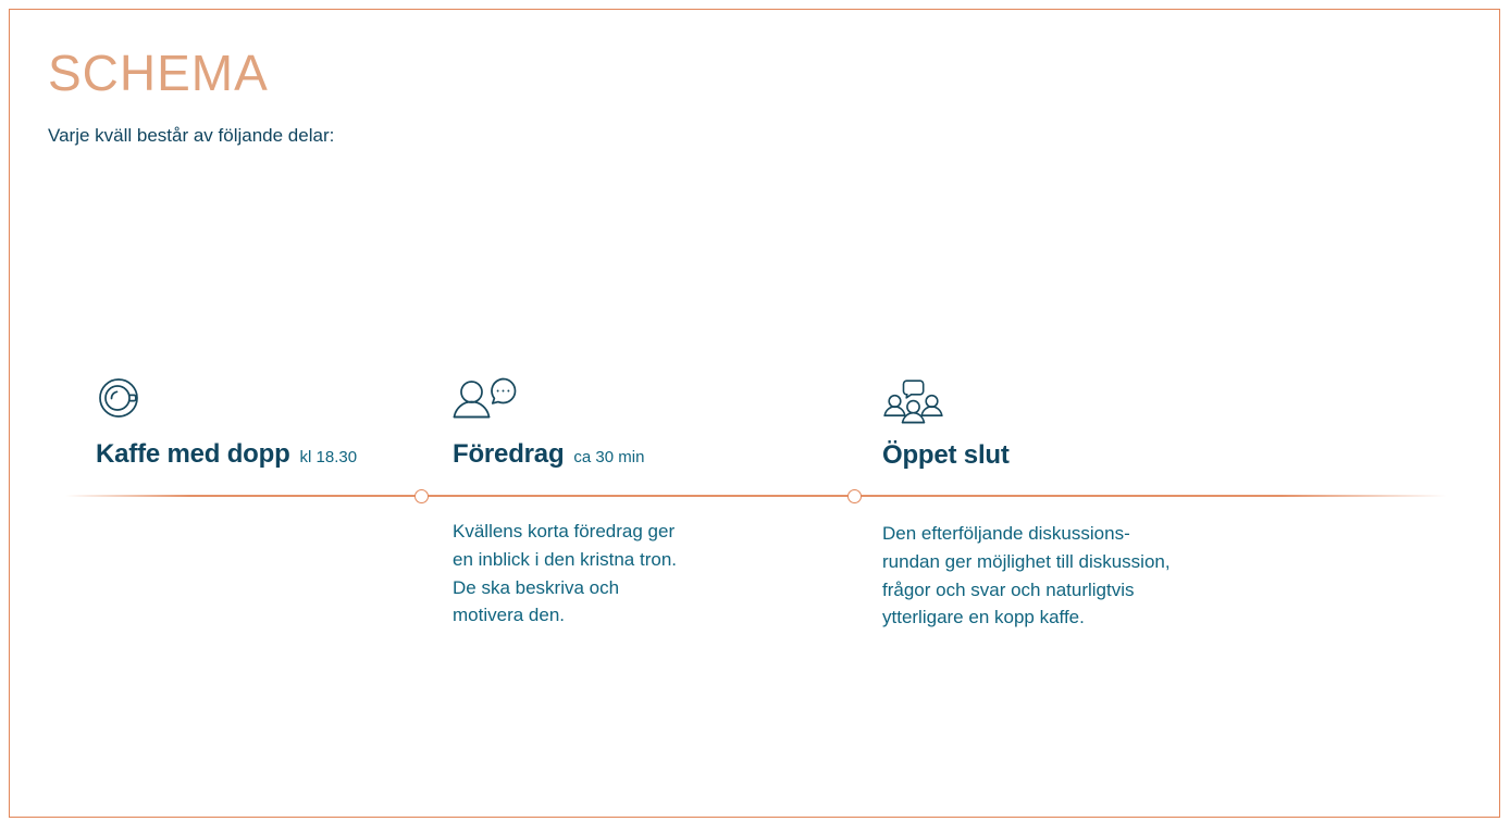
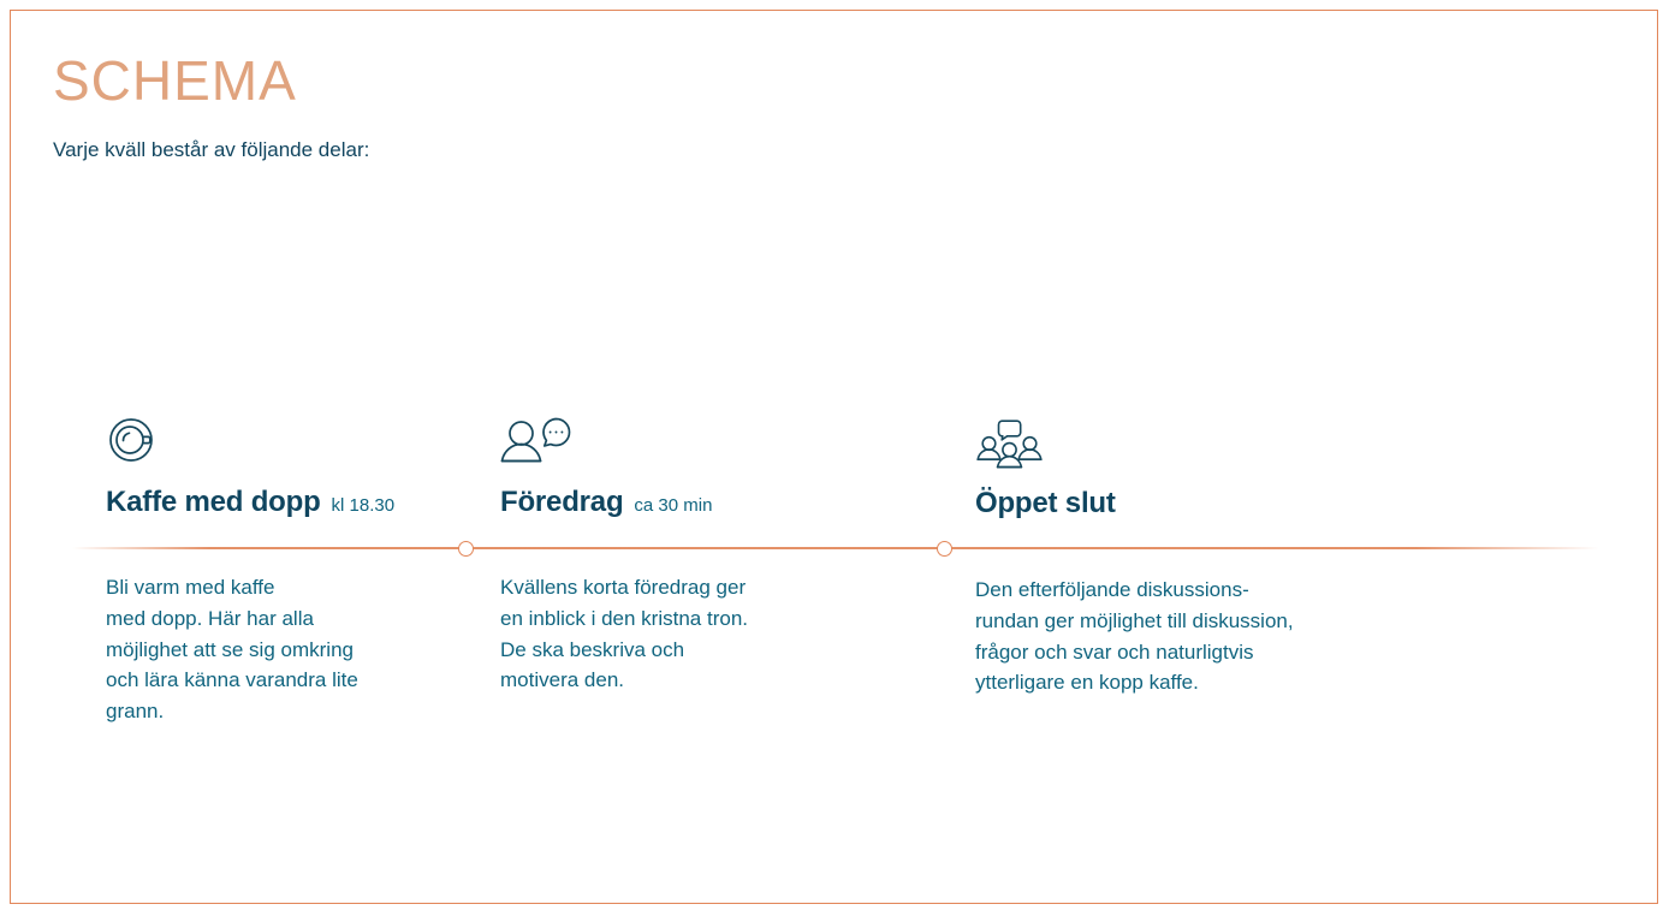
  SCHEMA
  Varje kväll består av följande delar:
  Kaffe med dopp
  kl 18.30
+ Bli varm med kaffe
+ med dopp. Här har alla
+ möjlighet att se sig omkring
+ och lära känna varandra lite
+ grann.
  Föredrag
  ca 30 min
  Kvällens korta föredrag ger
  en inblick i den kristna tron.
  De ska beskriva och
  motivera den.
  Öppet slut
  Den efterföljande diskussions-
  rundan ger möjlighet till diskussion,
  frågor och svar och naturligtvis
  ytterligare en kopp kaffe.
